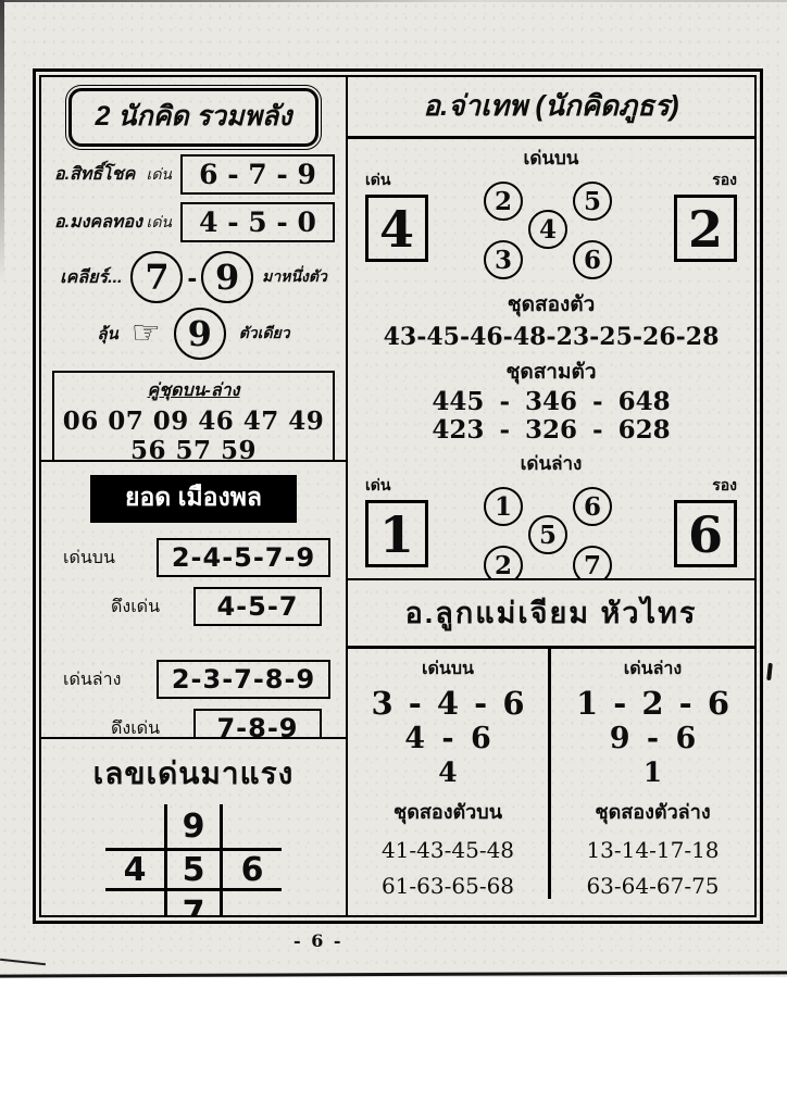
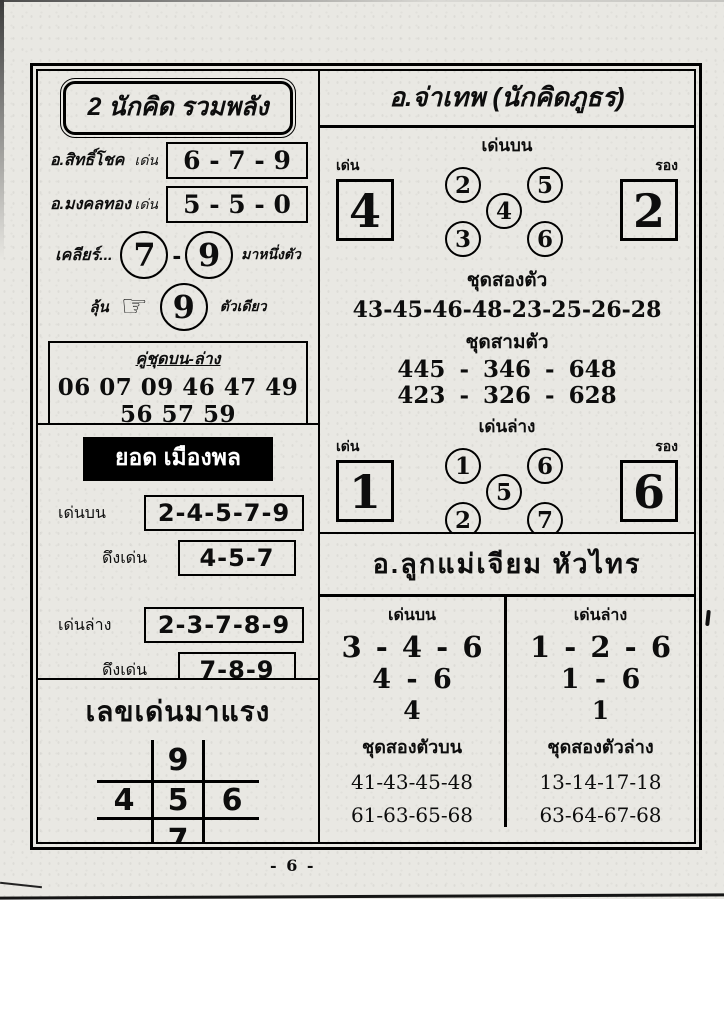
  2 นักคิด รวมพลัง
  อ.สิทธิ์โชค
  เด่น
  6 - 7 - 9
  อ.มงคลทอง
  เด่น
- 4 - 5 - 0
+ 5 - 5 - 0
  เคลียร์...
  7
  -
  9
  มาหนึ่งตัว
  ลุ้น
  ☞
  9
  ตัวเดียว
  คู่ชุดบน-ล่าง
  06 07 09 46 47 49 56 57 59
  ยอด เมืองพล
  เด่นบน
  2-4-5-7-9
  ดึงเด่น
  4-5-7
  เด่นล่าง
  2-3-7-8-9
  ดึงเด่น
  7-8-9
  เลขเด่นมาแรง
  9
  4
  5
  6
  7
  อ.จ่าเทพ (นักคิดภูธร)
  เด่นบน
  เด่น
  4
  2
  5
  4
  3
  6
  รอง
  2
  ชุดสองตัว
  43-45-46-48-23-25-26-28
  ชุดสามตัว
  445 - 346 - 648
  423 - 326 - 628
  เด่นล่าง
  เด่น
  1
  1
  6
  5
  2
  7
  รอง
  6
  อ.ลูกแม่เจียม หัวไทร
  เด่นบน
  3 - 4 - 6
  4 - 6
  4
  ชุดสองตัวบน
  41-43-45-48
  61-63-65-68
  เด่นล่าง
  1 - 2 - 6
- 9 - 6
+ 1 - 6
  1
  ชุดสองตัวล่าง
  13-14-17-18
- 63-64-67-75
+ 63-64-67-68
  - 6 -
